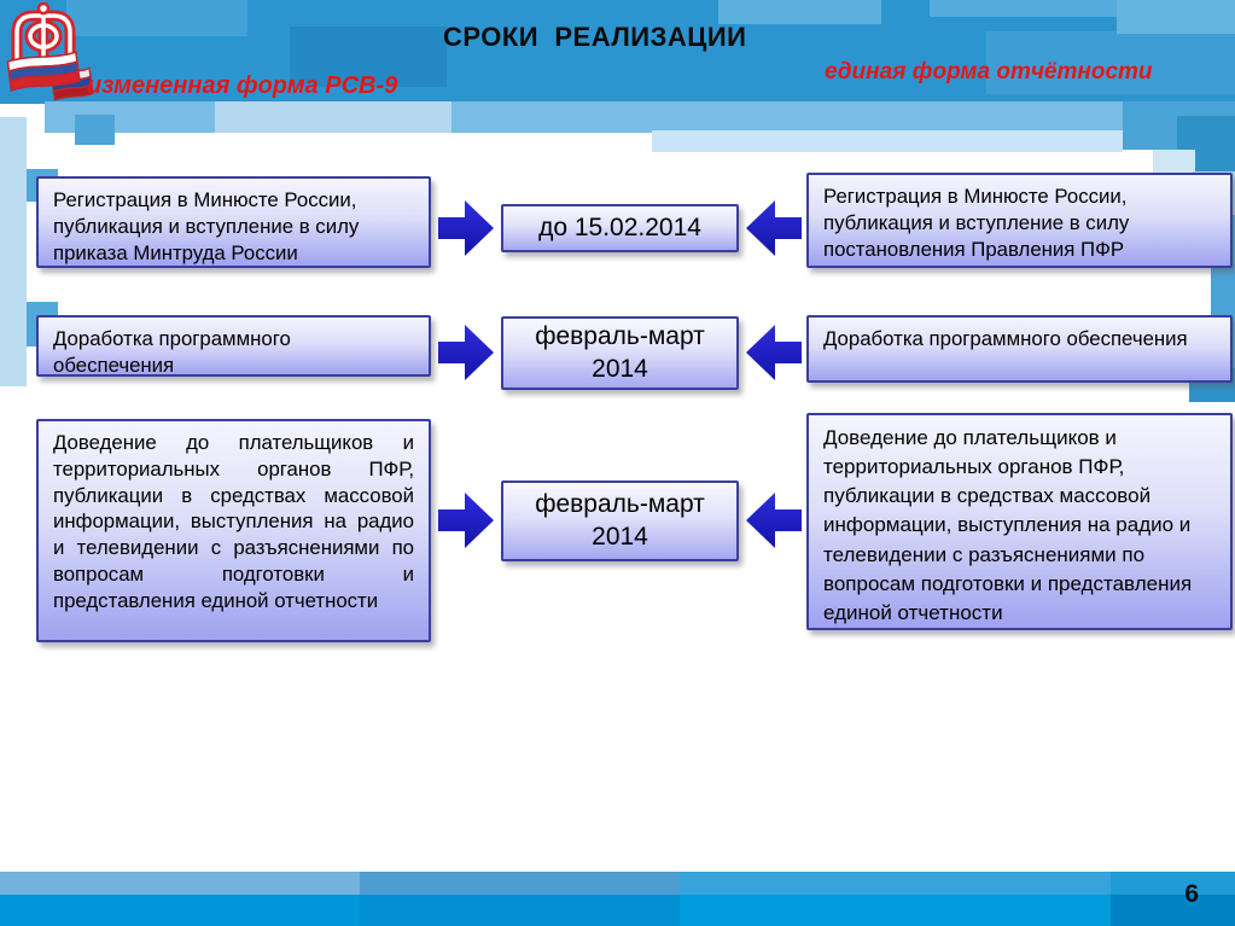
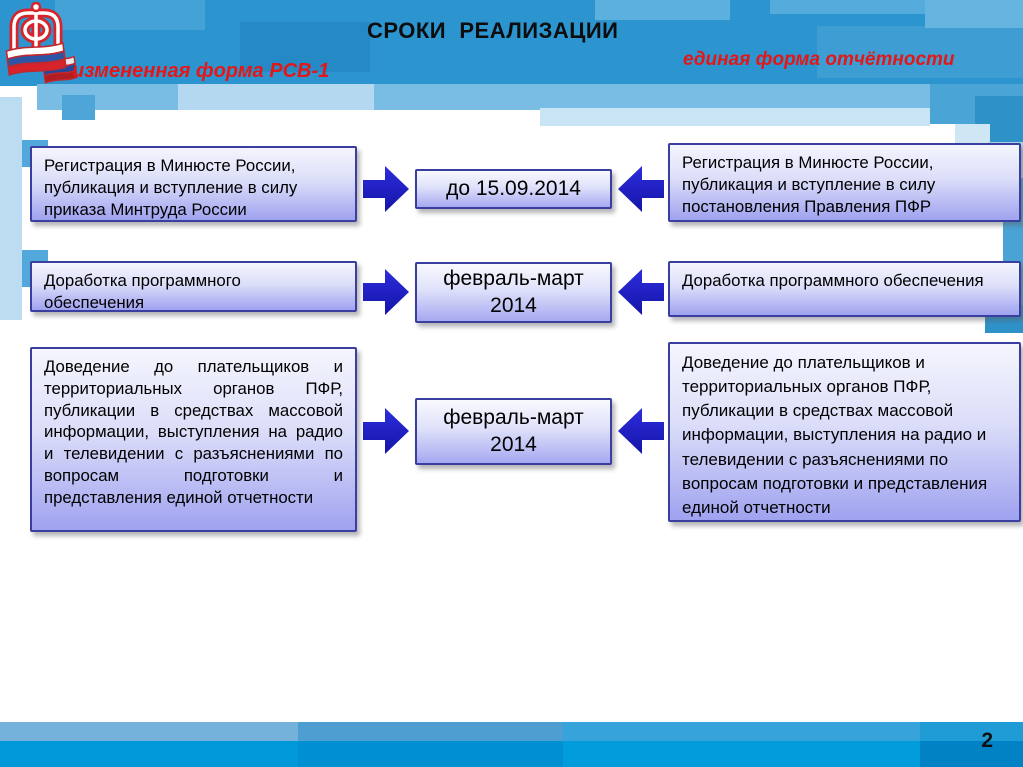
  СРОКИ РЕАЛИЗАЦИИ
- измененная форма РСВ-9
+ измененная форма РСВ-1
  единая форма отчётности
  Регистрация в Минюсте России, публикация и вступление в силу приказа Минтруда России
- до 15.02.2014
+ до 15.09.2014
  Регистрация в Минюсте России, публикация и вступление в силу постановления Правления ПФР
  Доработка программного обеспечения
  февраль-март 2014
  Доработка программного обеспечения
  Доведение до плательщиков и территориальных органов ПФР, публикации в средствах массовой информации, выступления на радио и телевидении с разъяснениями по вопросам подготовки и представления единой отчетности
  февраль-март 2014
  Доведение до плательщиков и территориальных органов ПФР, публикации в средствах массовой информации, выступления на радио и телевидении с разъяснениями по вопросам подготовки и представления единой отчетности
- 6
+ 2
